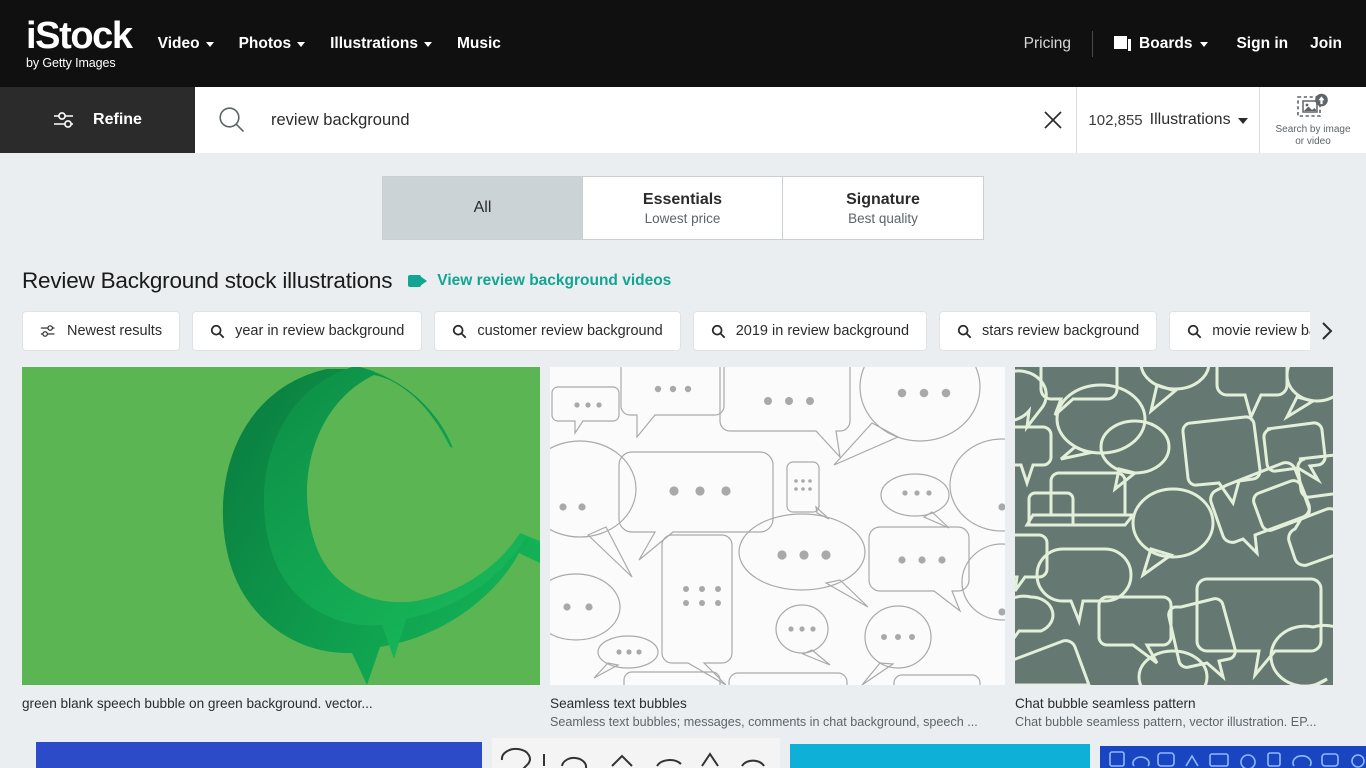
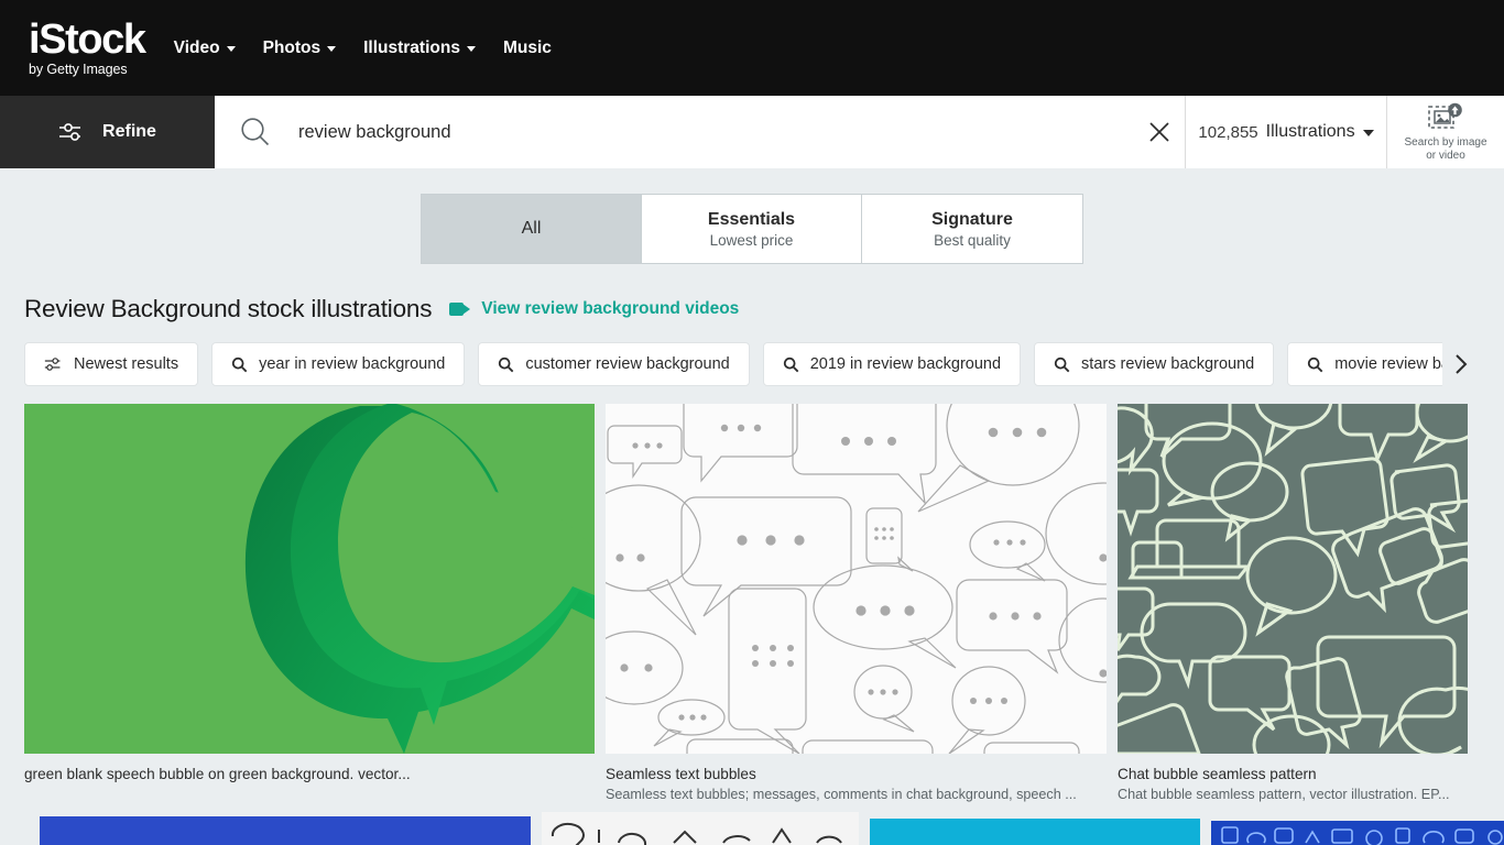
  iStock
  by Getty Images
  Video
  Photos
  Illustrations
  Music
- Pricing
- Boards
- Sign in
- Join
  Refine
  review background
  102,855
  Illustrations
  Search by image
  or video
  All
  Essentials
  Lowest price
  Signature
  Best quality
  Review Background stock illustrations
  View review background videos
  Newest results
  year in review background
  customer review background
  2019 in review background
  stars review background
  green blank speech bubble on green background. vector...
  Seamless text bubbles
  Seamless text bubbles; messages, comments in chat background, speech ...
  Chat bubble seamless pattern
  Chat bubble seamless pattern, vector illustration. EP...
